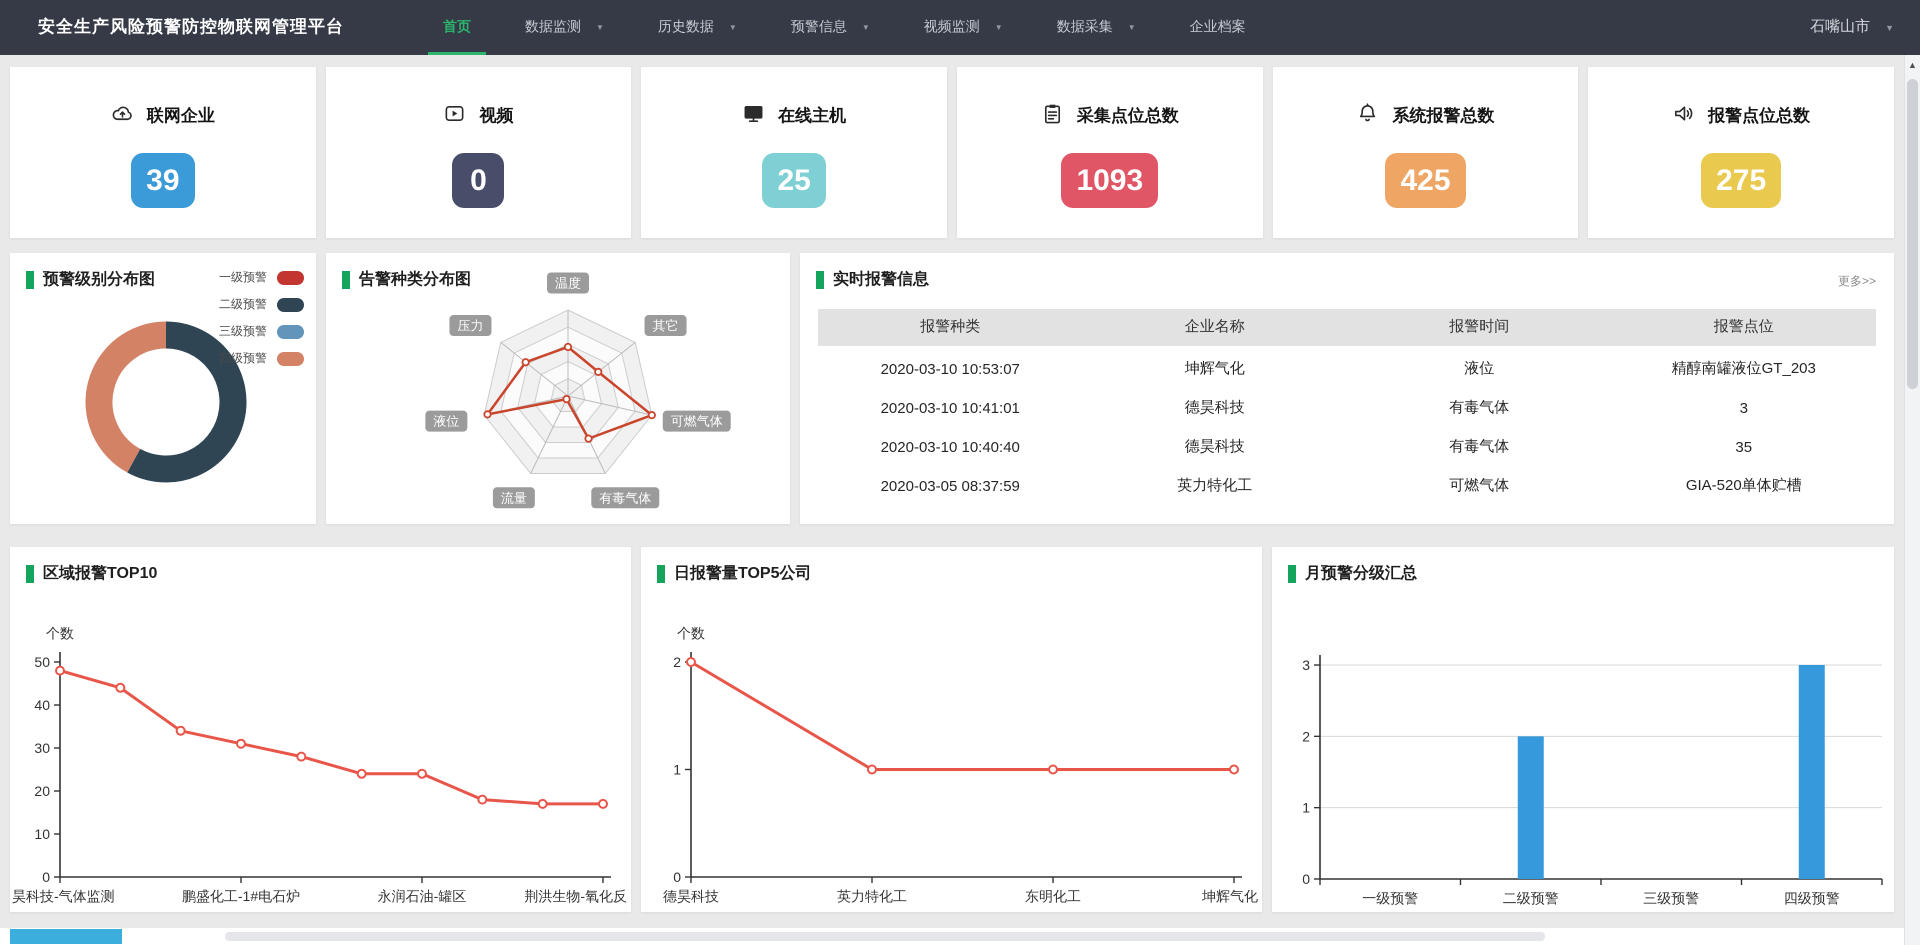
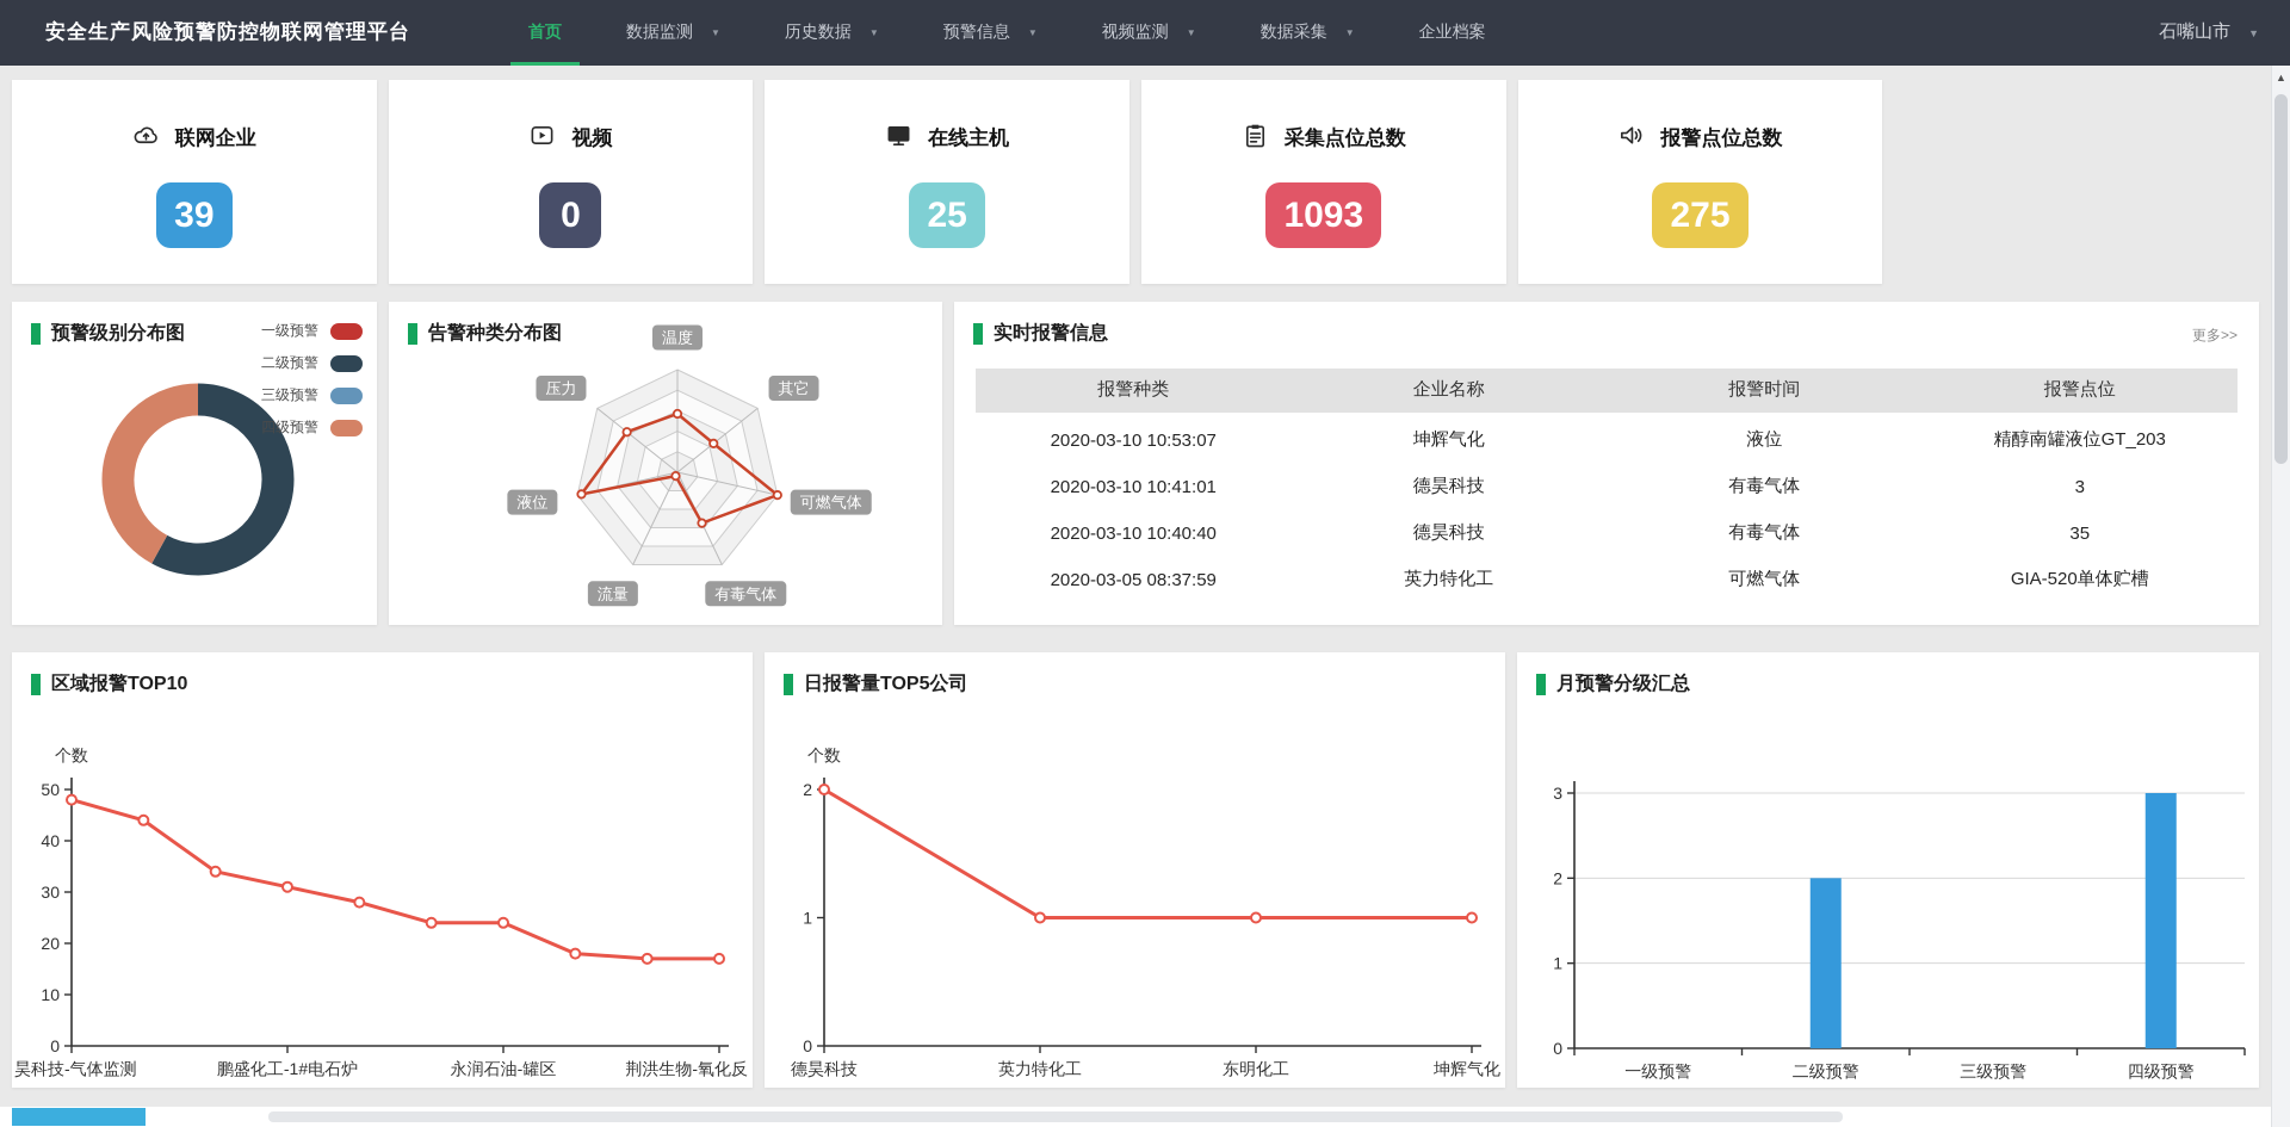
  安全生产风险预警防控物联网管理平台
  首页
  数据监测
  ▼
  历史数据
  ▼
  预警信息
  ▼
  视频监测
  ▼
  数据采集
  ▼
  企业档案
  石嘴山市
  ▼
  联网企业
  39
  视频
  0
  在线主机
  25
  采集点位总数
  1093
- 系统报警总数
- 425
  报警点位总数
  275
  预警级别分布图
  一级预警
  二级预警
  三级预警
  四级预警
  告警种类分布图
  温度
  其它
  可燃气体
  有毒气体
  流量
  液位
  压力
  实时报警信息
  更多>>
  报警种类
  企业名称
  报警时间
  报警点位
  2020-03-10 10:53:07
  坤辉气化
  液位
  精醇南罐液位GT_203
  2020-03-10 10:41:01
  德昊科技
  有毒气体
  3
  2020-03-10 10:40:40
  德昊科技
  有毒气体
  35
  2020-03-05 08:37:59
  英力特化工
  可燃气体
  GIA-520单体贮槽
  区域报警TOP10
  0
  10
  20
  30
  40
  50
  个数
  昊科技-气体监测
  鹏盛化工-1#电石炉
  永润石油-罐区
  荆洪生物-氧化反
  日报警量TOP5公司
  0
  1
  2
  个数
  德昊科技
  英力特化工
  东明化工
  坤辉气化
  月预警分级汇总
  0
  1
  2
  3
  一级预警
  二级预警
  三级预警
  四级预警
  ▲
